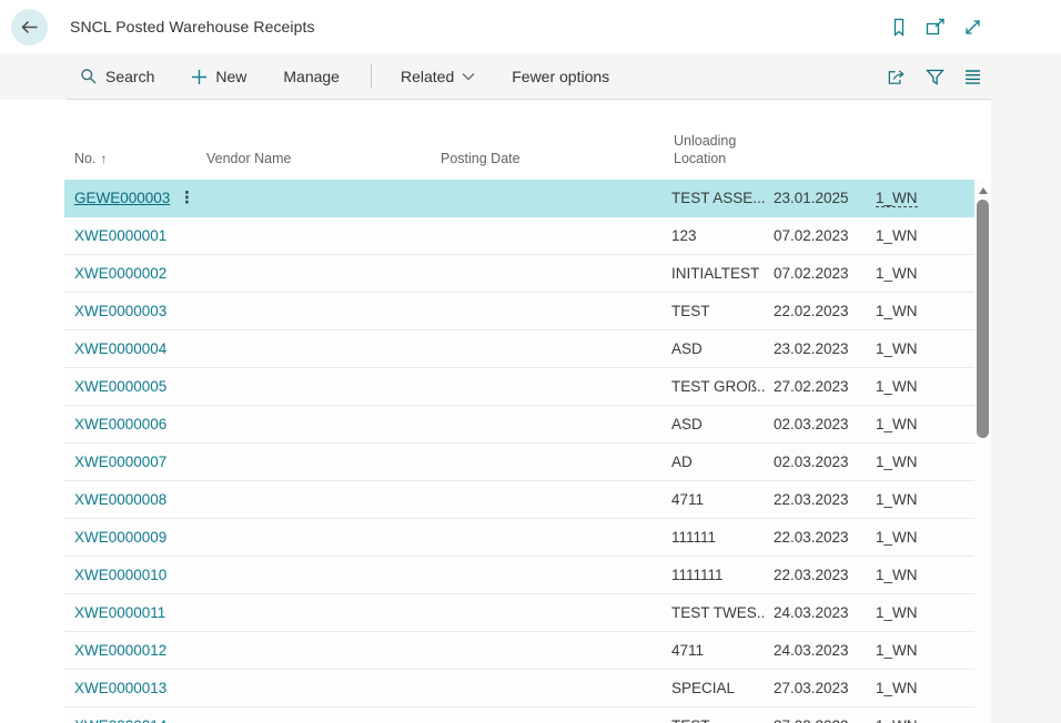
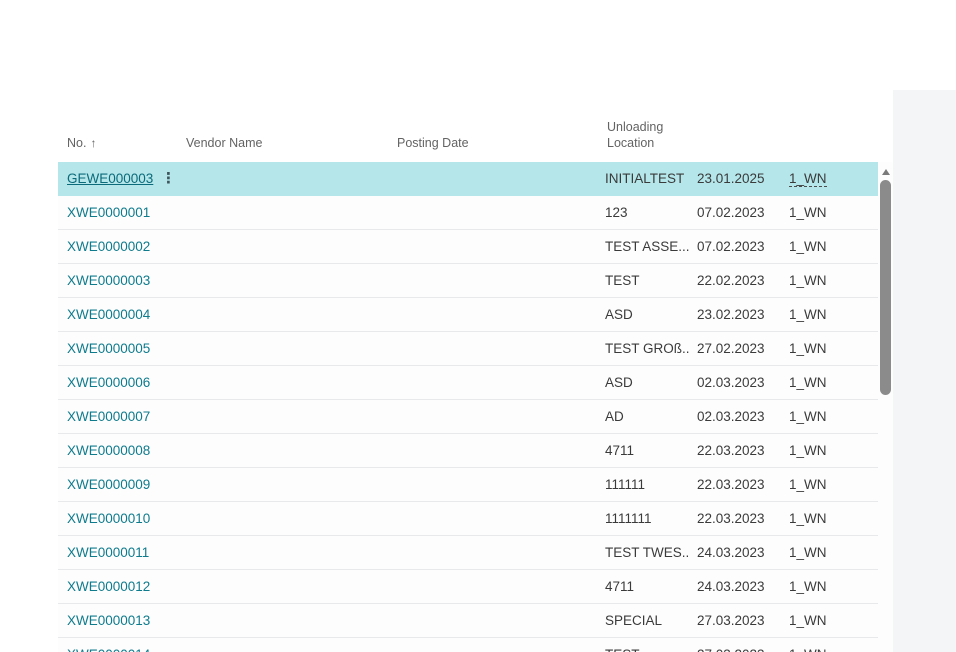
- SNCL Posted Warehouse Receipts
- Search
- New
- Manage
- Related
- Fewer options
  No. ↑
  Vendor Name
  Posting Date
  Unloading Location
  GEWE000003
- TEST ASSE...
+ INITIALTEST
  23.01.2025
  1_WN
  XWE0000001
  123
  07.02.2023
  1_WN
  XWE0000002
- INITIALTEST
+ TEST ASSE...
  07.02.2023
  1_WN
  XWE0000003
  TEST
  22.02.2023
  1_WN
  XWE0000004
  ASD
  23.02.2023
  1_WN
  XWE0000005
  TEST GROß..
  27.02.2023
  1_WN
  XWE0000006
  ASD
  02.03.2023
  1_WN
  XWE0000007
  AD
  02.03.2023
  1_WN
  XWE0000008
  4711
  22.03.2023
  1_WN
  XWE0000009
  111111
  22.03.2023
  1_WN
  XWE0000010
  1111111
  22.03.2023
  1_WN
  XWE0000011
  TEST TWES..
  24.03.2023
  1_WN
  XWE0000012
  4711
  24.03.2023
  1_WN
  XWE0000013
  SPECIAL
  27.03.2023
  1_WN
